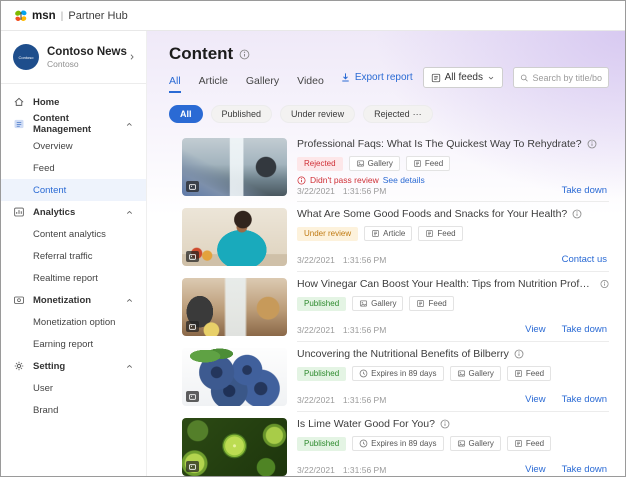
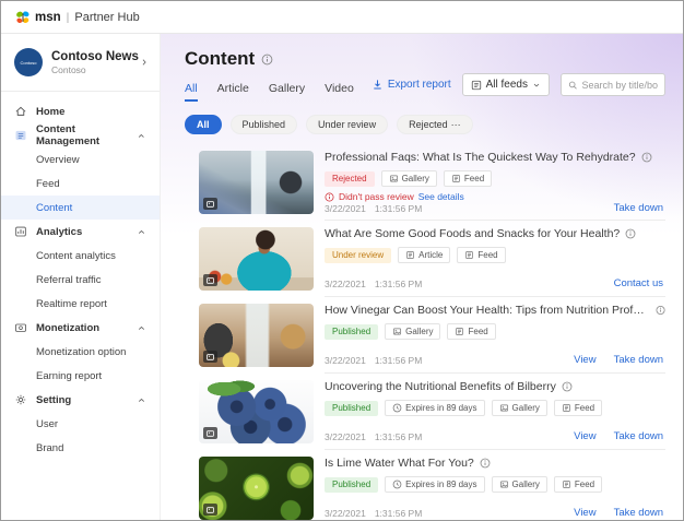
  msn
  |
  Partner Hub
  Contoso News
  Contoso
  Home
  Content Management
  Overview
  Feed
  Content
  Analytics
  Content analytics
  Referral traffic
  Realtime report
  Monetization
  Monetization option
  Earning report
  Setting
  User
  Brand
  Content
  All
  Article
  Gallery
  Video
  Export report
  All feeds
  Search by title/bo
  All
  Published
  Under review
  Rejected
  ···
  Professional Faqs: What Is The Quickest Way To Rehydrate?
  Rejected
  Gallery
  Feed
  Didn't pass review
  See details
  3/22/2021
  1:31:56 PM
  Take down
  What Are Some Good Foods and Snacks for Your Health?
  Under review
  Article
  Feed
  3/22/2021
  1:31:56 PM
  Contact us
  How Vinegar Can Boost Your Health: Tips from Nutrition Profess
  Published
  Gallery
  Feed
  3/22/2021
  1:31:56 PM
  View
  Take down
  Uncovering the Nutritional Benefits of Bilberry
  Published
  Expires in 89 days
  Gallery
  Feed
  3/22/2021
  1:31:56 PM
  View
  Take down
- Is Lime Water Good For You?
+ Is Lime Water What For You?
  Published
  Expires in 89 days
  Gallery
  Feed
  3/22/2021
  1:31:56 PM
  View
  Take down
